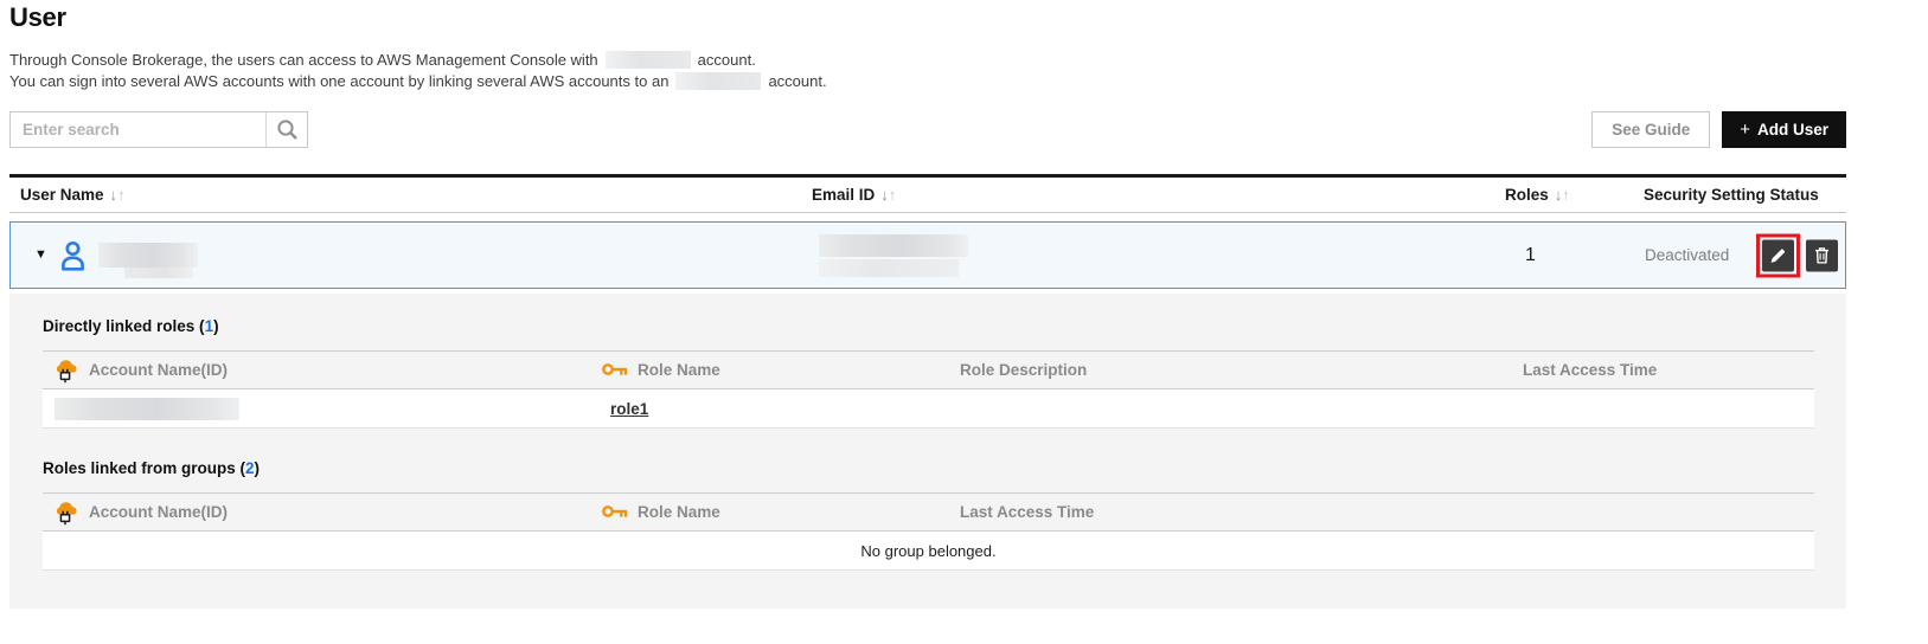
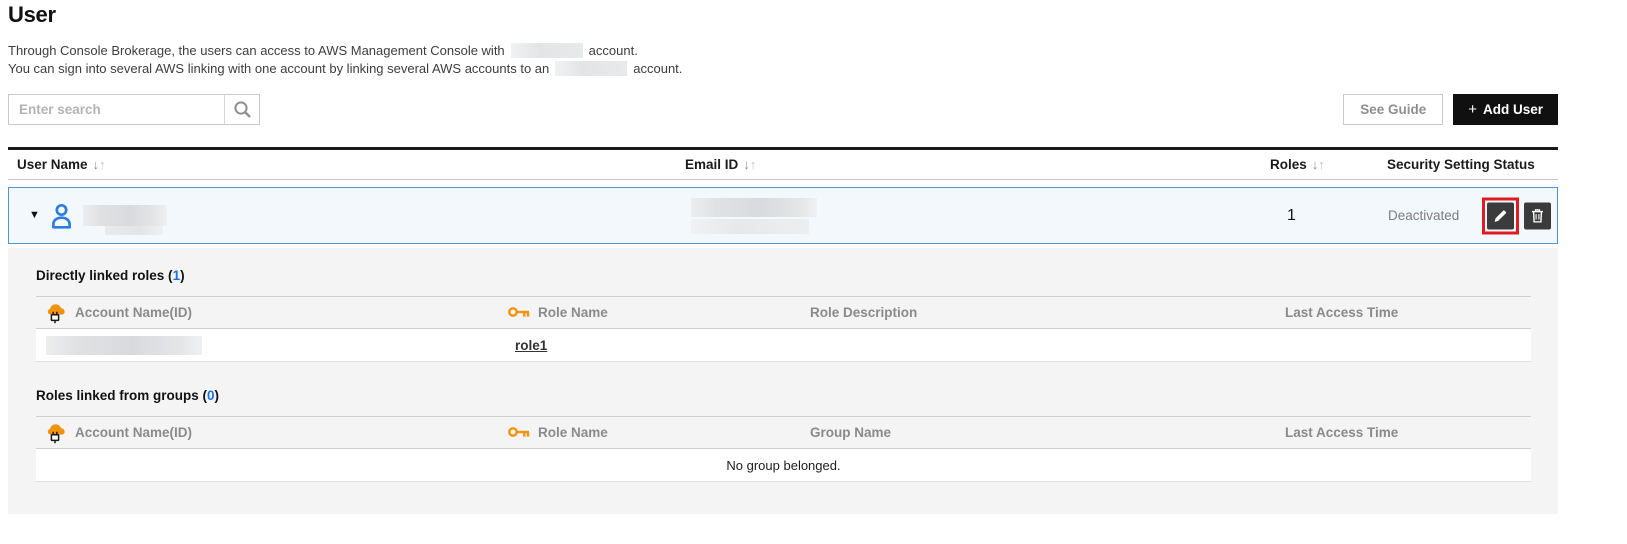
  User
  Through Console Brokerage, the users can access to AWS Management Console with account.
- You can sign into several AWS accounts with one account by linking several AWS accounts to an account.
+ You can sign into several AWS linking with one account by linking several AWS accounts to an account.
  Enter search
  See Guide
  + Add User
  User Name ↓↑
  Email ID ↓↑
  Roles ↓↑
  Security Setting Status
  ▼
  1
  Deactivated
  Directly linked roles (1)
  Account Name(ID)
  Role Name
  Role Description
  Last Access Time
  role1
- Roles linked from groups (2)
+ Roles linked from groups (0)
  Account Name(ID)
  Role Name
+ Group Name
  Last Access Time
  No group belonged.
